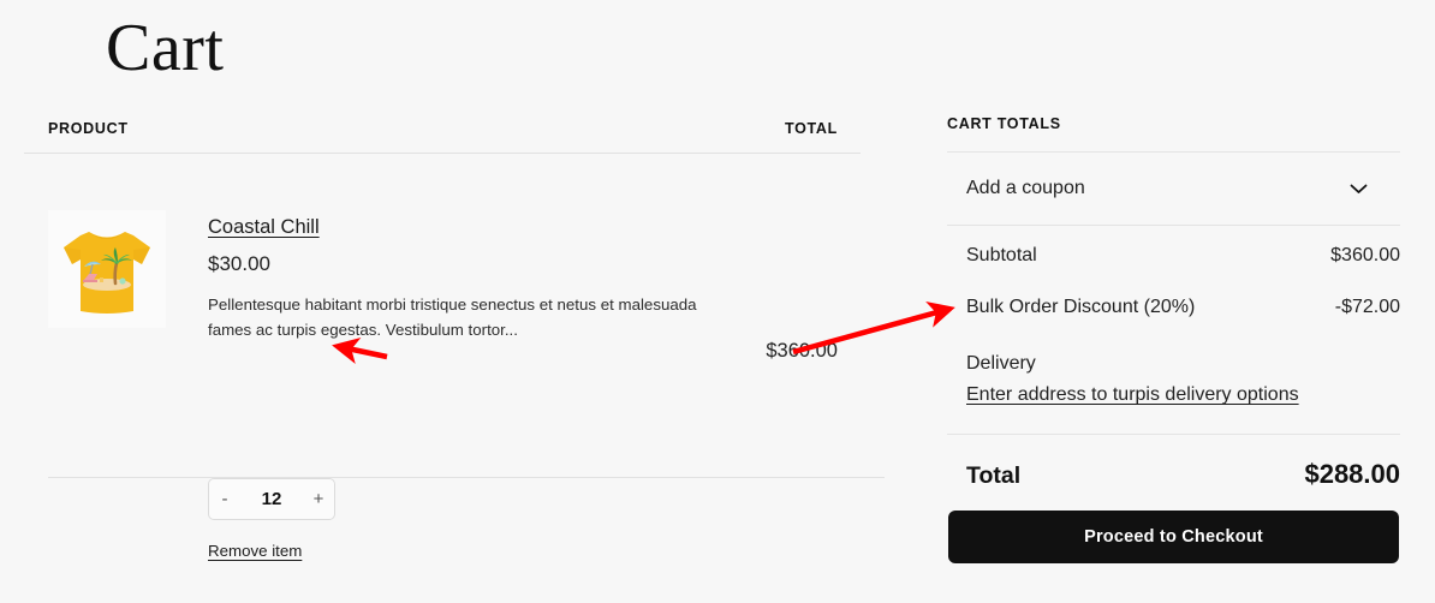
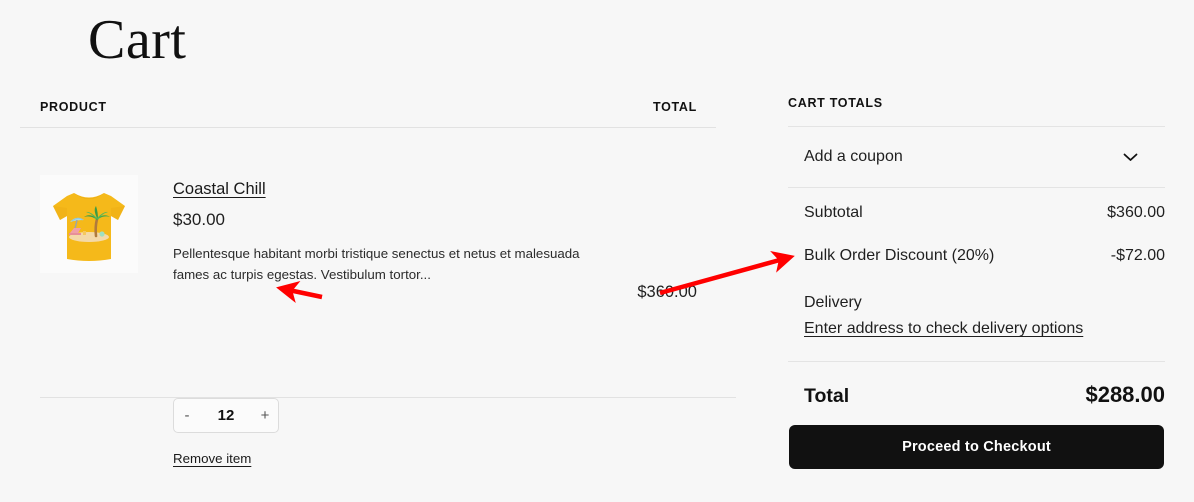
  Cart
  PRODUCT
  TOTAL
  Coastal Chill
  $30.00
  Pellentesque habitant morbi tristique senectus et netus et malesuada fames ac turpis egestas. Vestibulum tortor...
  -
  12
  +
  Remove item
  $3.00
  CART TOTALS
  Add a coupon
  Subtotal
  $360.00
  Bulk Order Discount (20%)
  -$72.00
  Delivery
- Enter address to turpis delivery options
+ Enter address to check delivery options
  Total
  $288.00
  Proceed to Checkout
